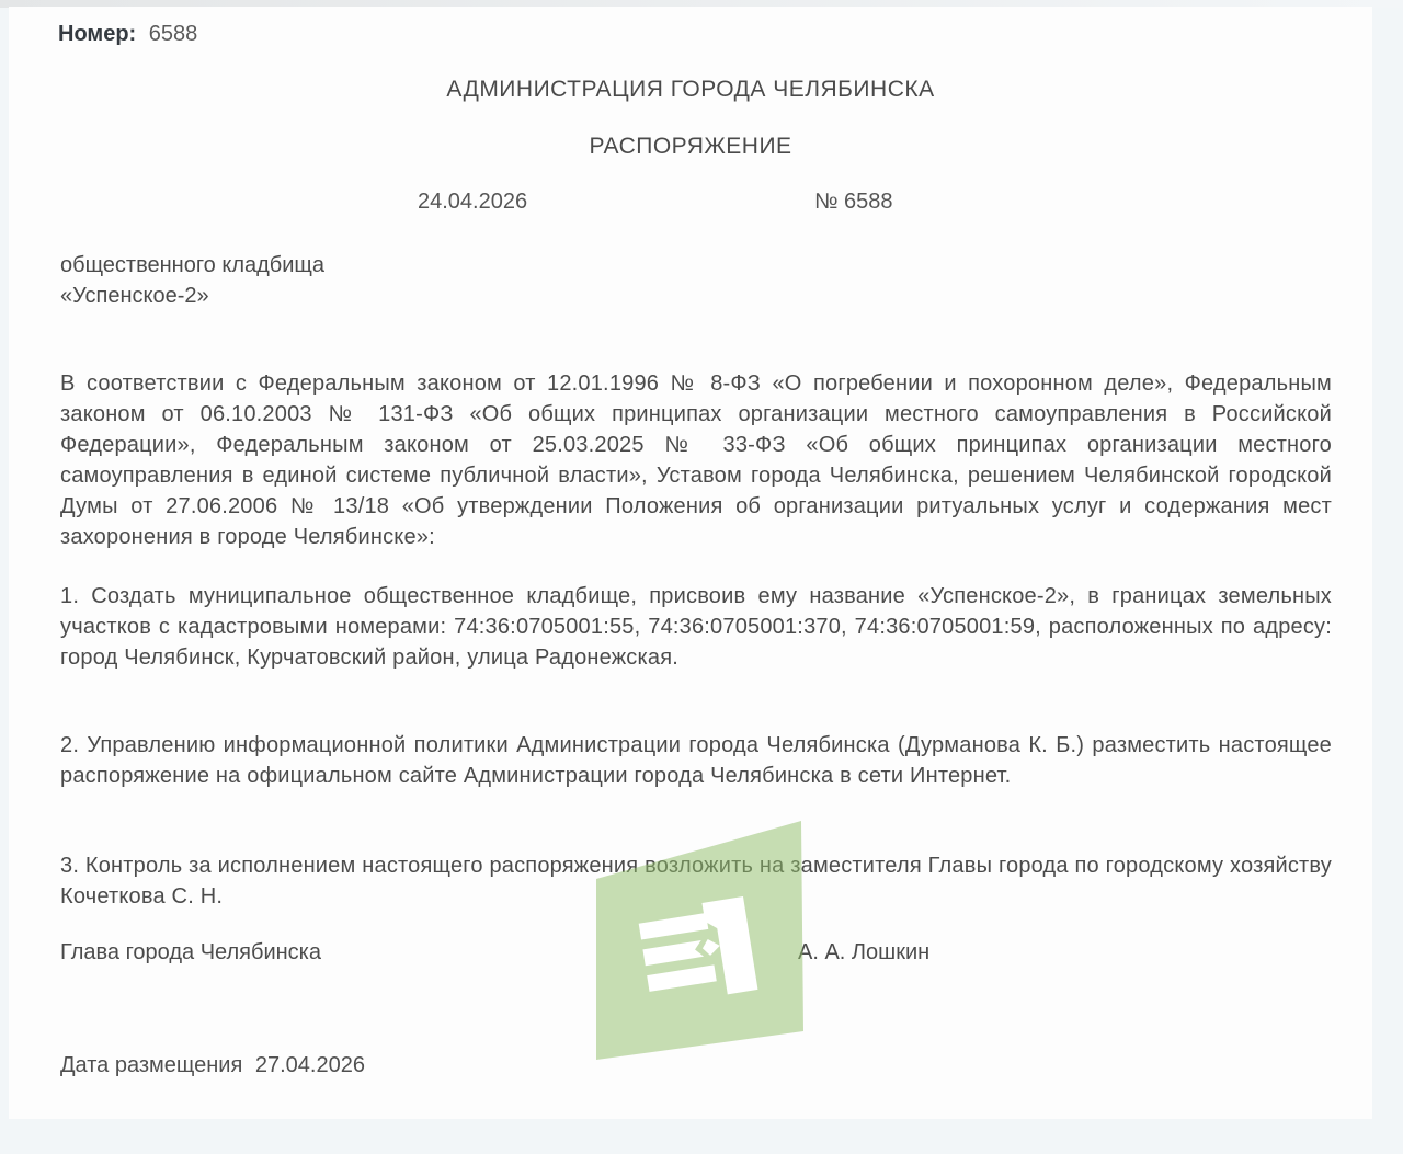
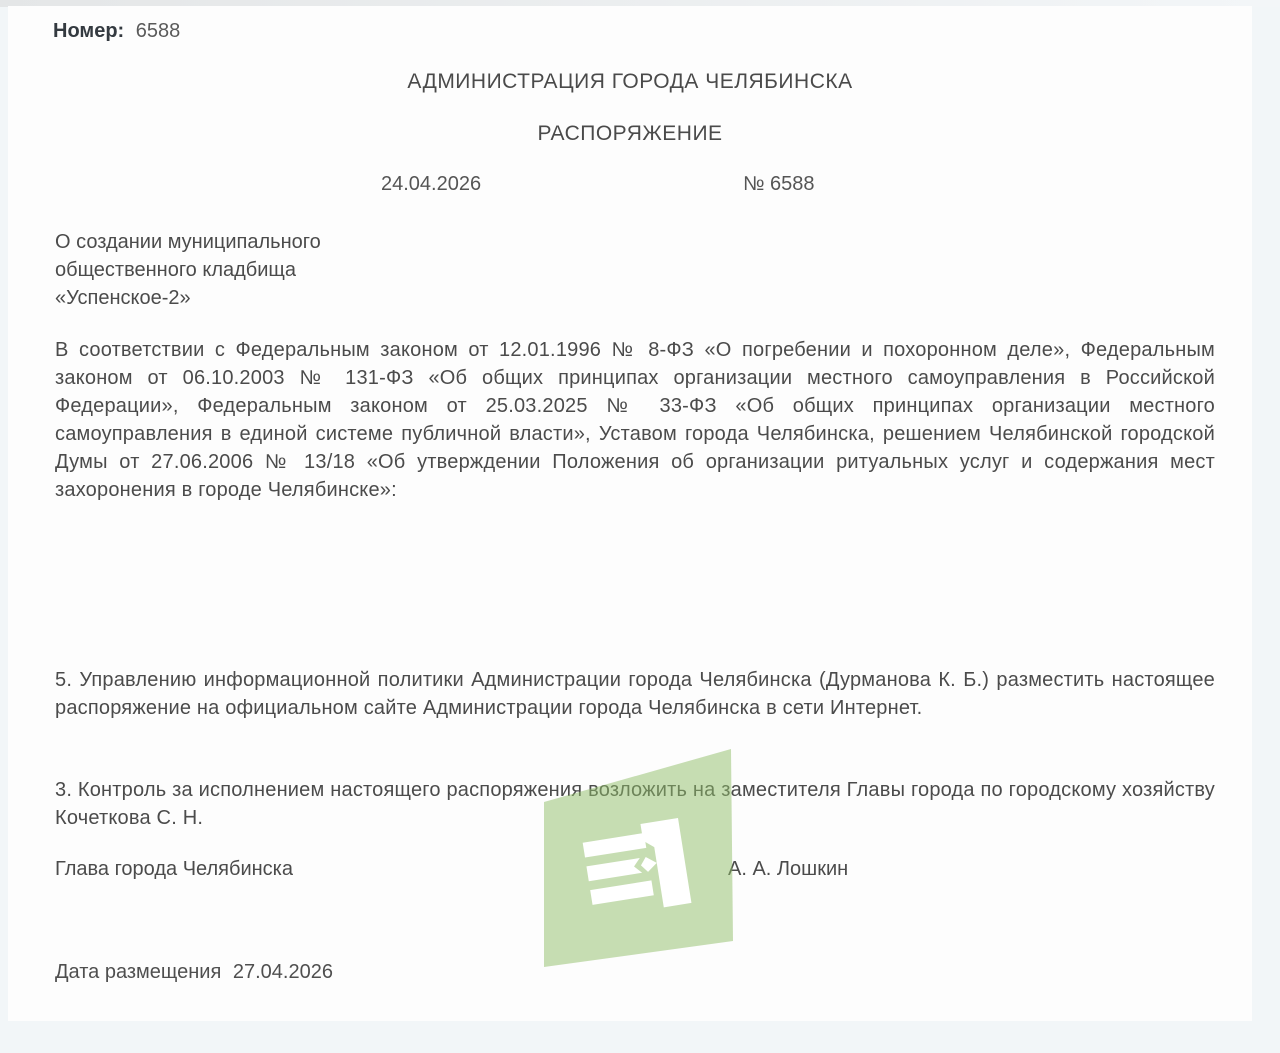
  Номер: 6588
  АДМИНИСТРАЦИЯ ГОРОДА ЧЕЛЯБИНСКА
  РАСПОРЯЖЕНИЕ
  24.04.2026
  № 6588
+ О создании муниципального
  общественного кладбища
  «Успенское-2»
  В соответствии с Федеральным законом от 12.01.1996 № 8-ФЗ «О погребении и похоронном деле», Федеральным законом от 06.10.2003 № 131-ФЗ «Об общих принципах организации местного самоуправления в Российской Федерации», Федеральным законом от 25.03.2025 № 33-ФЗ «Об общих принципах организации местного самоуправления в единой системе публичной власти», Уставом города Челябинска, решением Челябинской городской Думы от 27.06.2006 № 13/18 «Об утверждении Положения об организации ритуальных услуг и содержания мест захоронения в городе Челябинске»:
- 1. Создать муниципальное общественное кладбище, присвоив ему название «Успенское-2», в границах земельных участков с кадастровыми номерами: 74:36:0705001:55, 74:36:0705001:370, 74:36:0705001:59, расположенных по адресу: город Челябинск, Курчатовский район, улица Радонежская.
- 2. Управлению информационной политики Администрации города Челябинска (Дурманова К. Б.) разместить настоящее распоряжение на официальном сайте Администрации города Челябинска в сети Интернет.
+ 5. Управлению информационной политики Администрации города Челябинска (Дурманова К. Б.) разместить настоящее распоряжение на официальном сайте Администрации города Челябинска в сети Интернет.
  3. Контроль за исполнением настоящего распоряжения возложить на заместителя Главы города по городскому хозяйству Кочеткова С. Н.
  Глава города Челябинска
  А. А. Лошкин
  Дата размещения 27.04.2026
